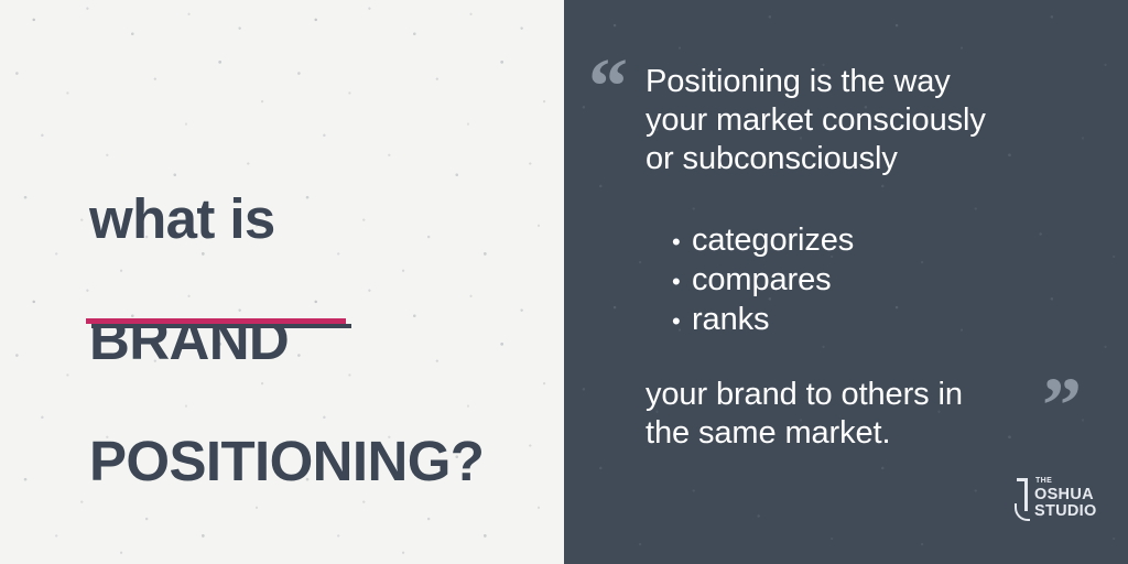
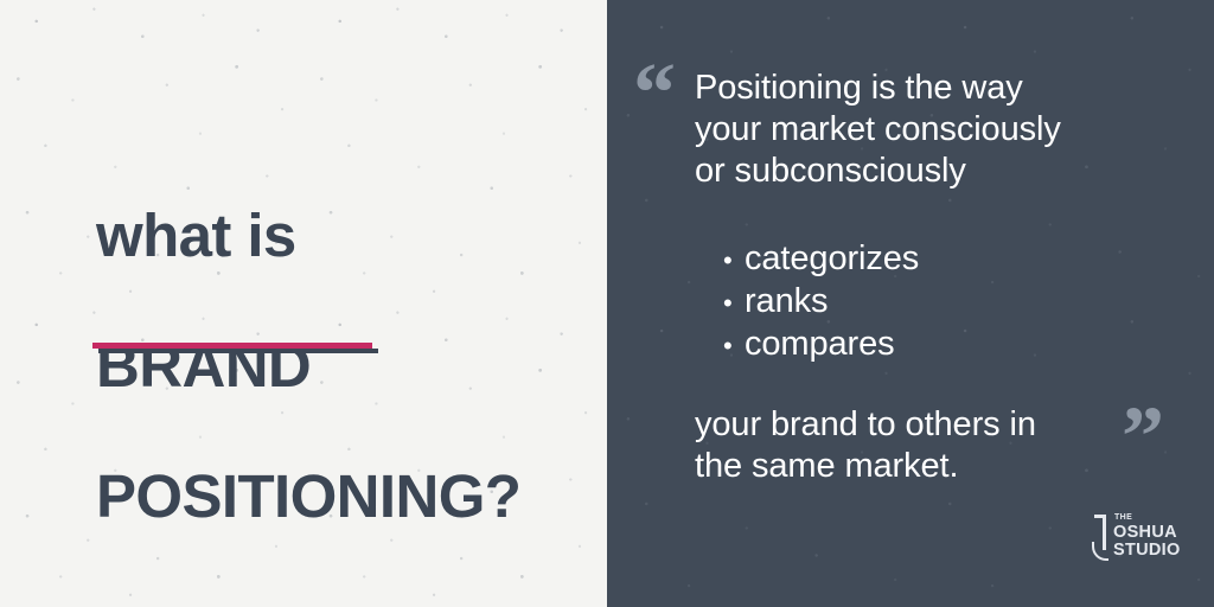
  what is
  BRAND
  POSITIONING?
  “
  Positioning is the way
  your market consciously
  or subconsciously
  •
  categorizes
  •
- compares
+ ranks
  •
- ranks
+ compares
  your brand to others in
  the same market.
  ”
  OSHUA
  STUDIO
